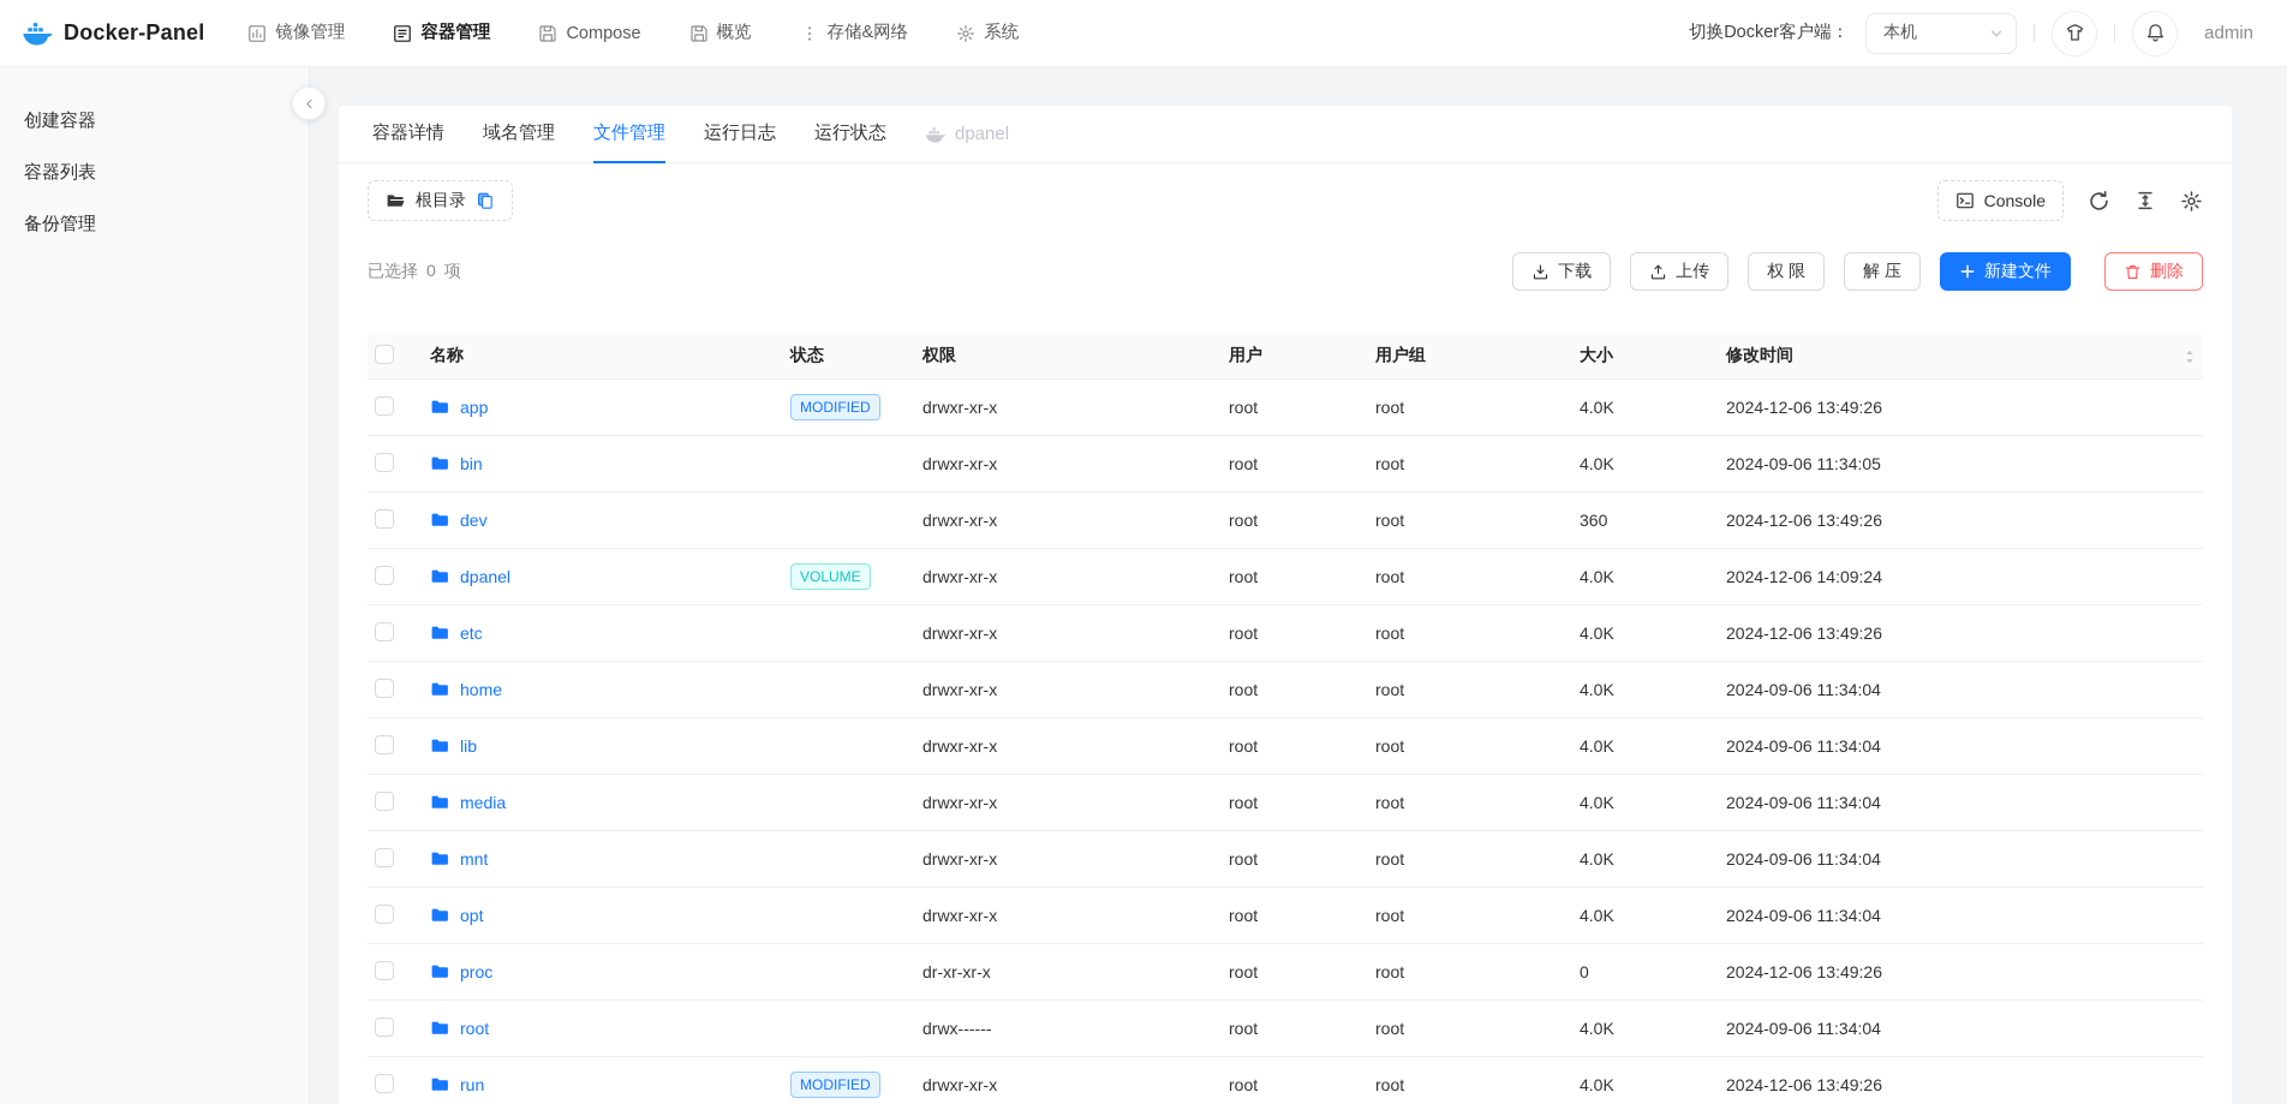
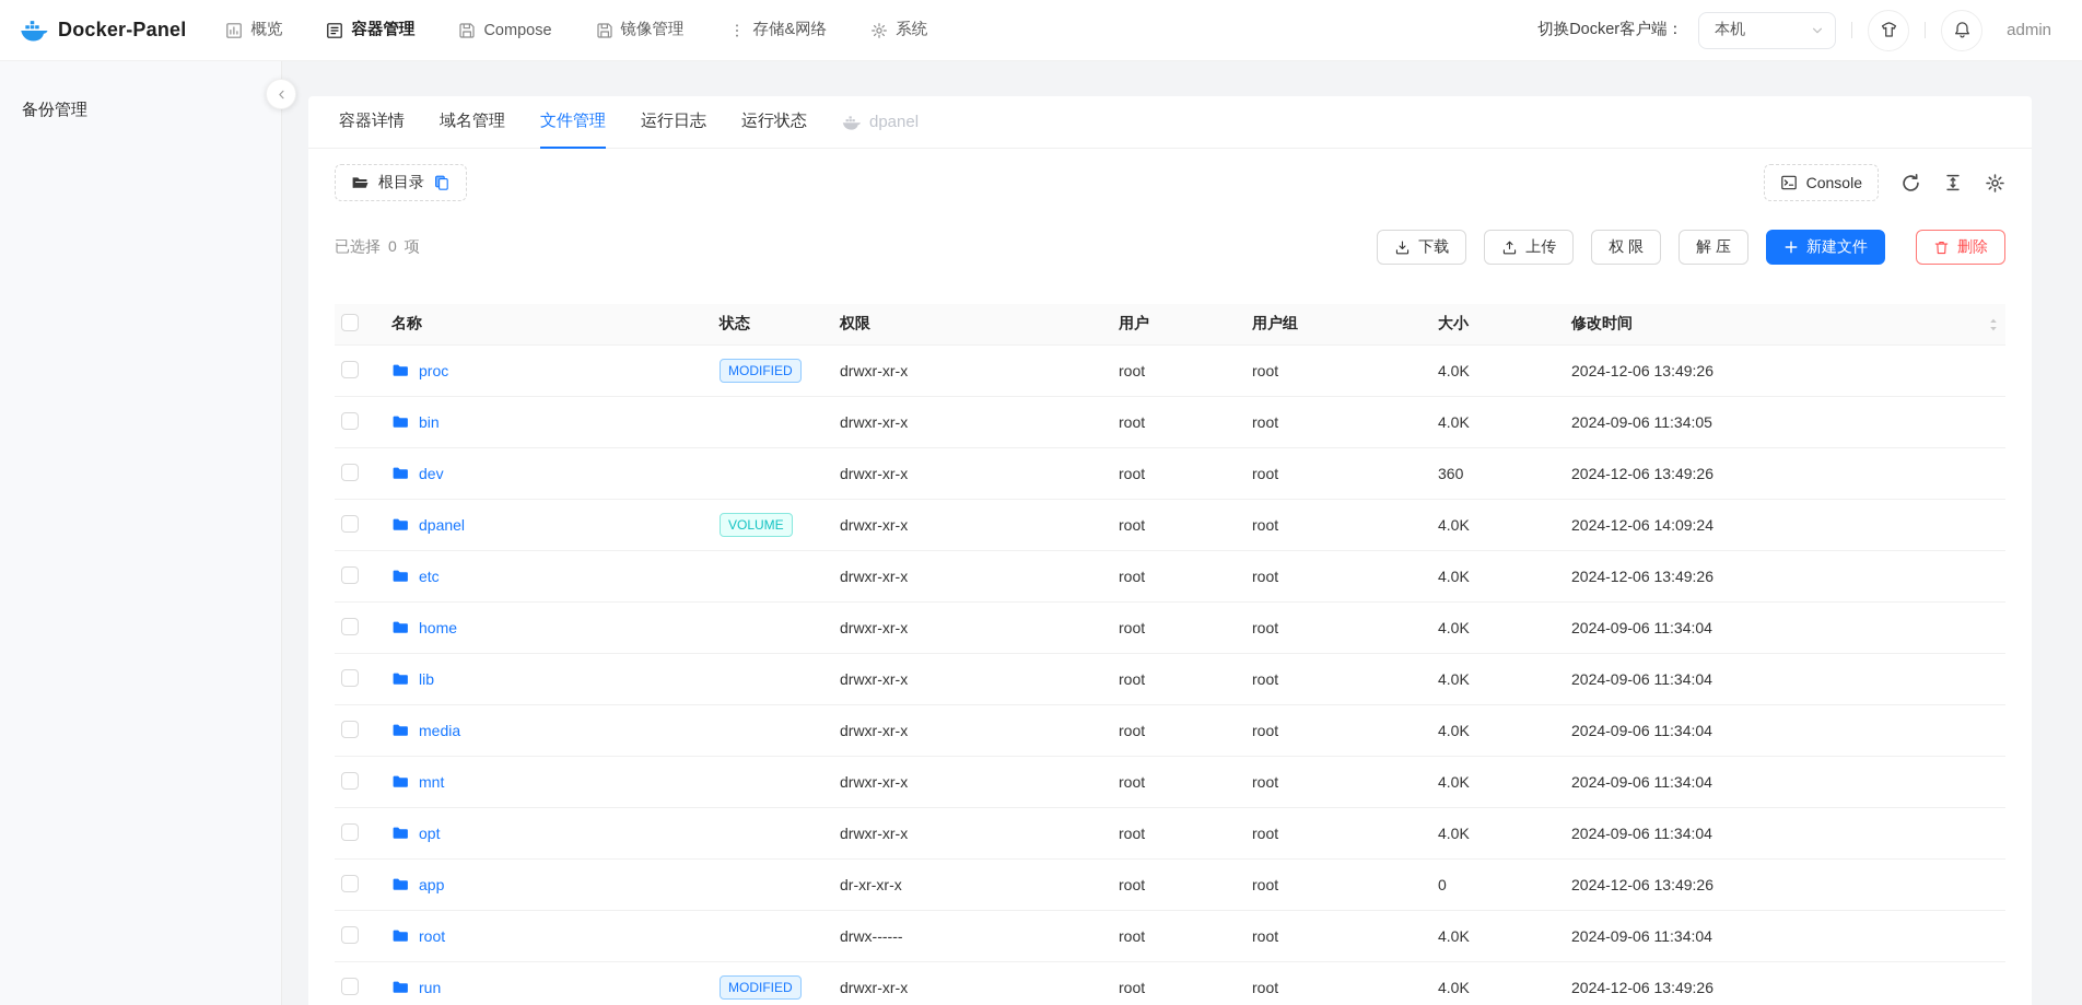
  Docker-Panel
- 镜像管理
+ 概览
  容器管理
  Compose
- 概览
+ 镜像管理
  存储&网络
  系统
  切换Docker客户端：
  本机
  admin
- 创建容器
- 容器列表
  备份管理
  容器详情
  域名管理
  文件管理
  运行日志
  运行状态
  dpanel
  根目录
  Console
  已选择
  0
  项
  下载
  上传
  权 限
  解 压
  新建文件
  删除
  名称
  状态
  权限
  用户
  用户组
  大小
  修改时间
- app
+ proc
  MODIFIED
  drwxr-xr-x
  root
  root
  4.0K
  2024-12-06 13:49:26
  bin
  drwxr-xr-x
  root
  root
  4.0K
  2024-09-06 11:34:05
  dev
  drwxr-xr-x
  root
  root
  360
  2024-12-06 13:49:26
  dpanel
  VOLUME
  drwxr-xr-x
  root
  root
  4.0K
  2024-12-06 14:09:24
  etc
  drwxr-xr-x
  root
  root
  4.0K
  2024-12-06 13:49:26
  home
  drwxr-xr-x
  root
  root
  4.0K
  2024-09-06 11:34:04
  lib
  drwxr-xr-x
  root
  root
  4.0K
  2024-09-06 11:34:04
  media
  drwxr-xr-x
  root
  root
  4.0K
  2024-09-06 11:34:04
  mnt
  drwxr-xr-x
  root
  root
  4.0K
  2024-09-06 11:34:04
  opt
  drwxr-xr-x
  root
  root
  4.0K
  2024-09-06 11:34:04
- proc
+ app
  dr-xr-xr-x
  root
  root
  0
  2024-12-06 13:49:26
  root
  drwx------
  root
  root
  4.0K
  2024-09-06 11:34:04
  run
  MODIFIED
  drwxr-xr-x
  root
  root
  4.0K
  2024-12-06 13:49:26
